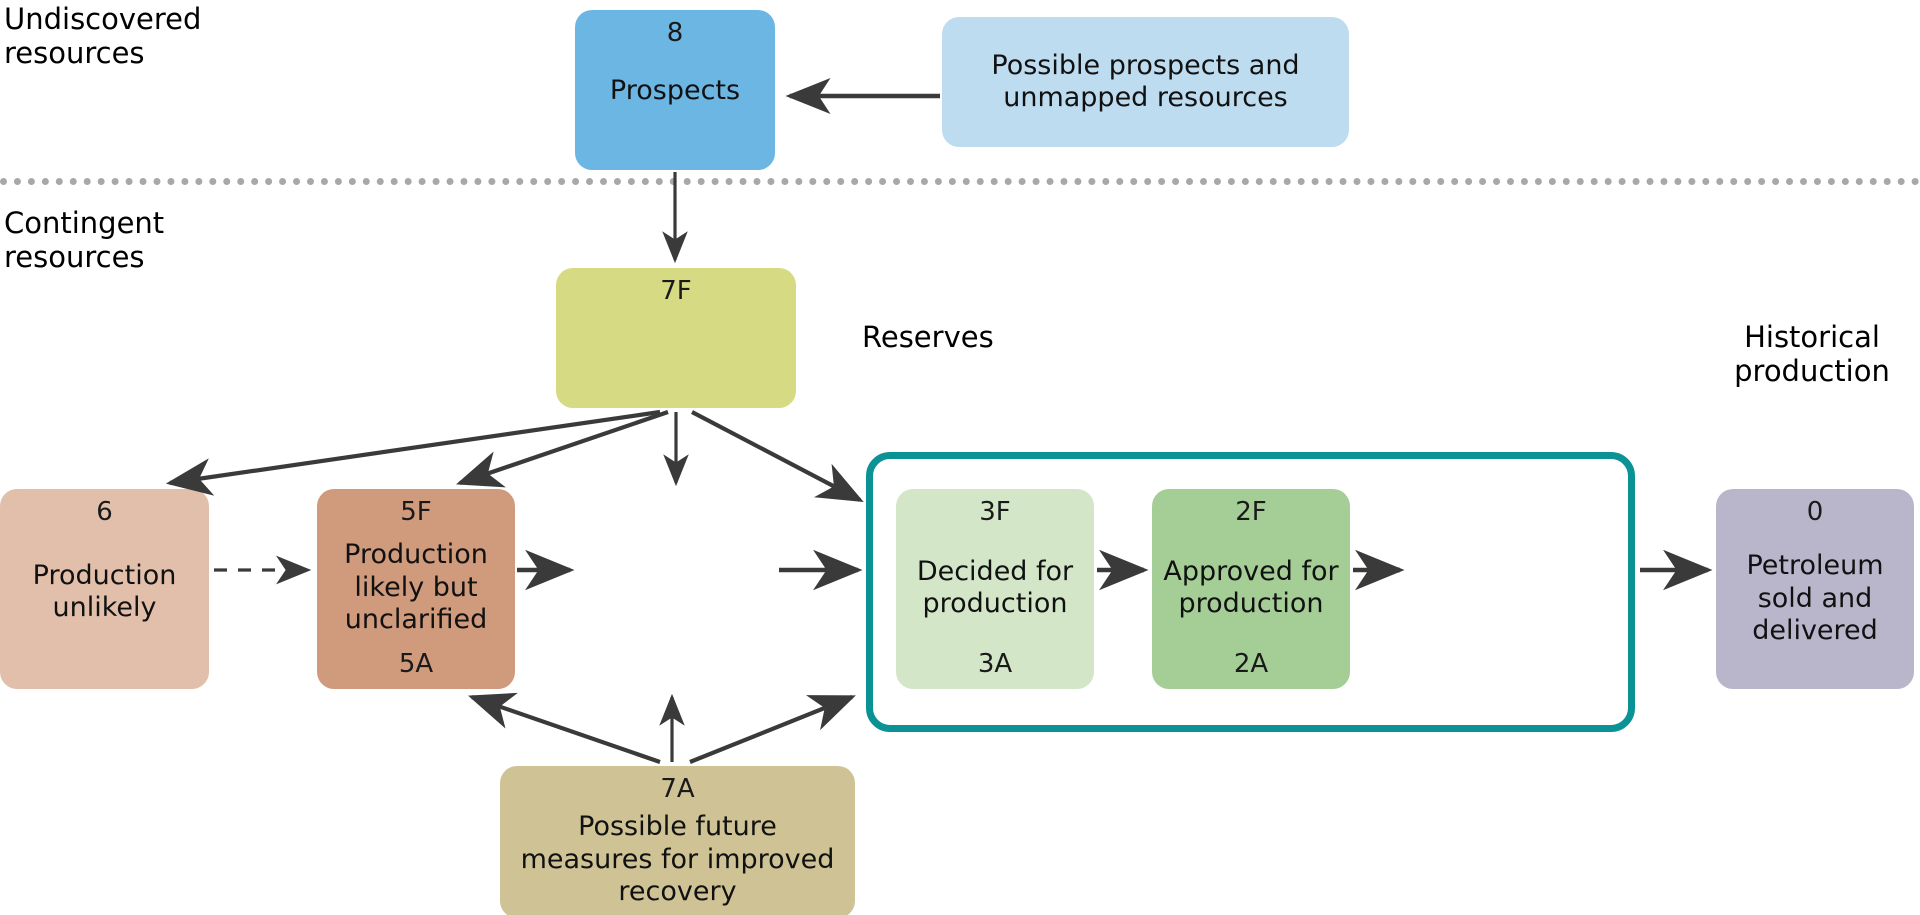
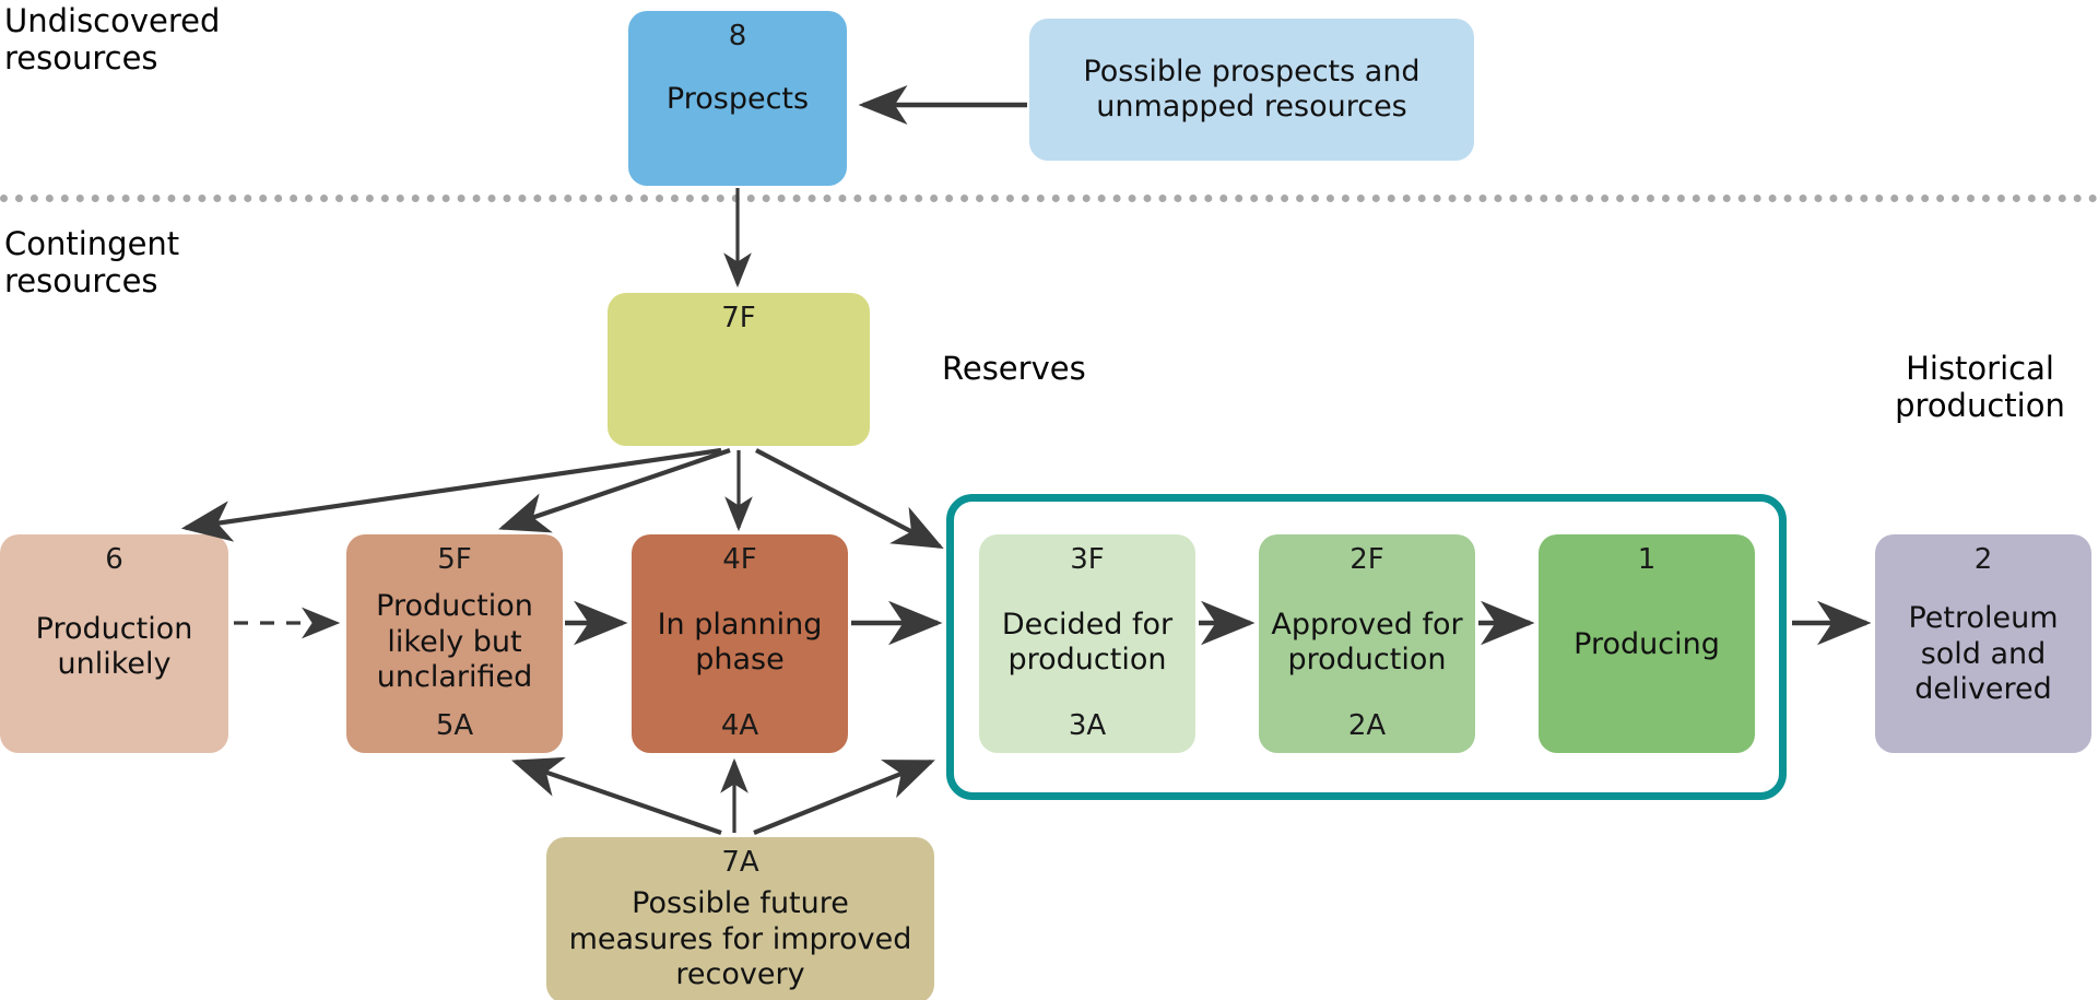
  Undiscovered
  resources
  Contingent
  resources
  Reserves
  Historical
  production
  8
  Prospects
  Possible prospects and
  unmapped resources
  7F
  6
  Production
  unlikely
  5F
  Production
  likely but
  unclarified
  5A
+ 4F
+ In planning
+ phase
+ 4A
  3F
  Decided for
  production
  3A
  2F
  Approved for
  production
  2A
+ 1
+ Producing
- 0
+ 2
  Petroleum
  sold and
  delivered
  7A
  Possible future
  measures for improved
  recovery
